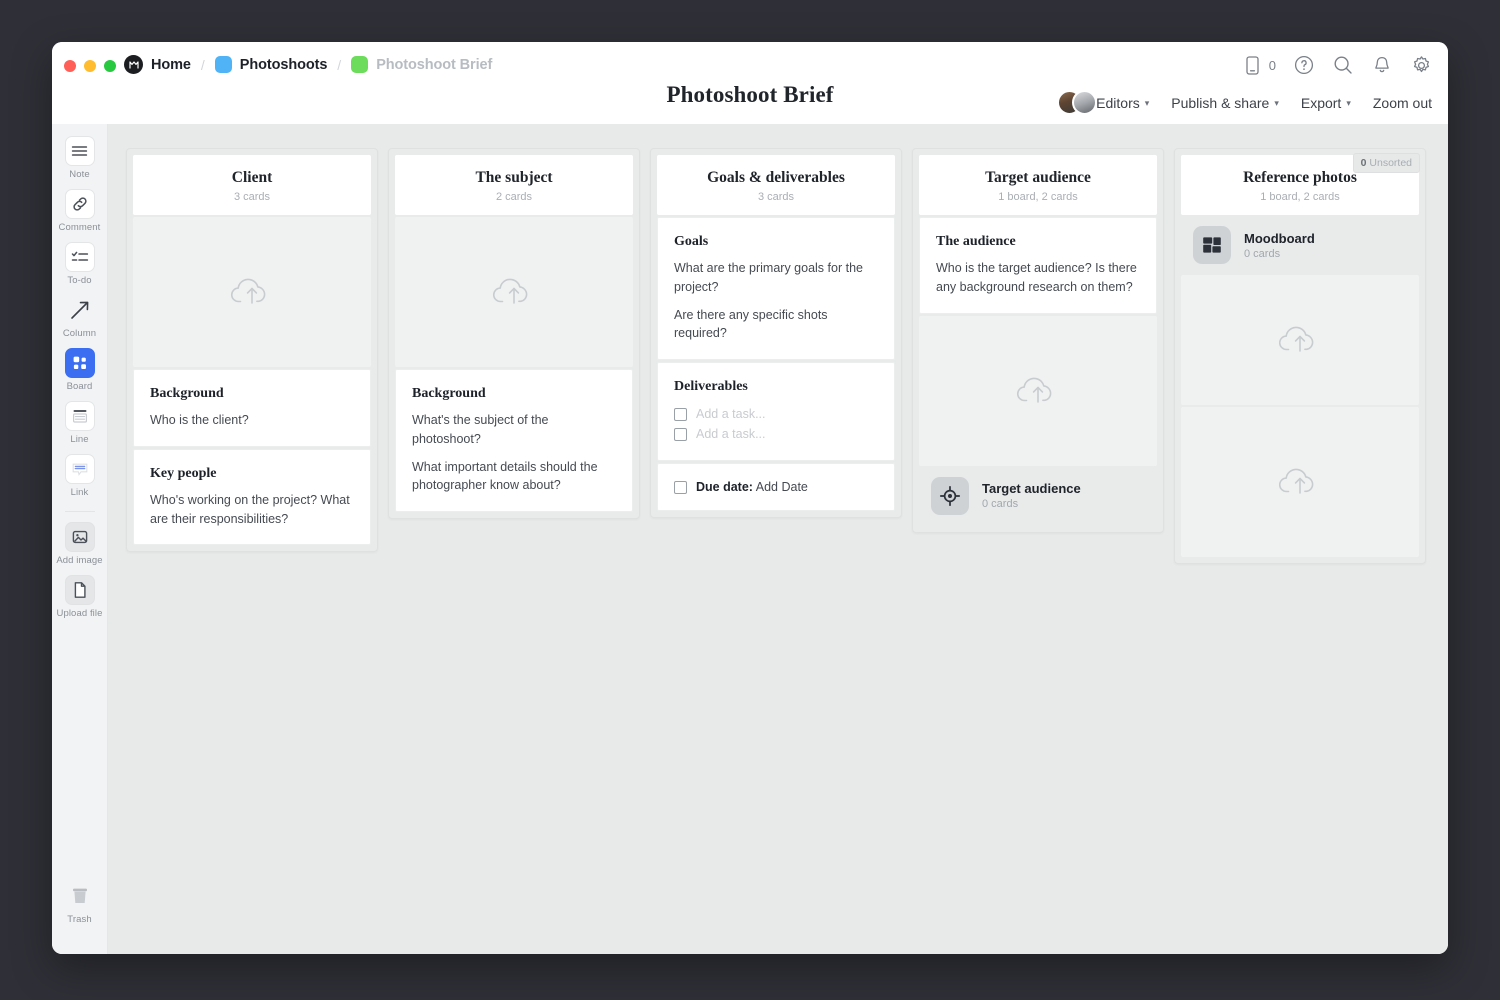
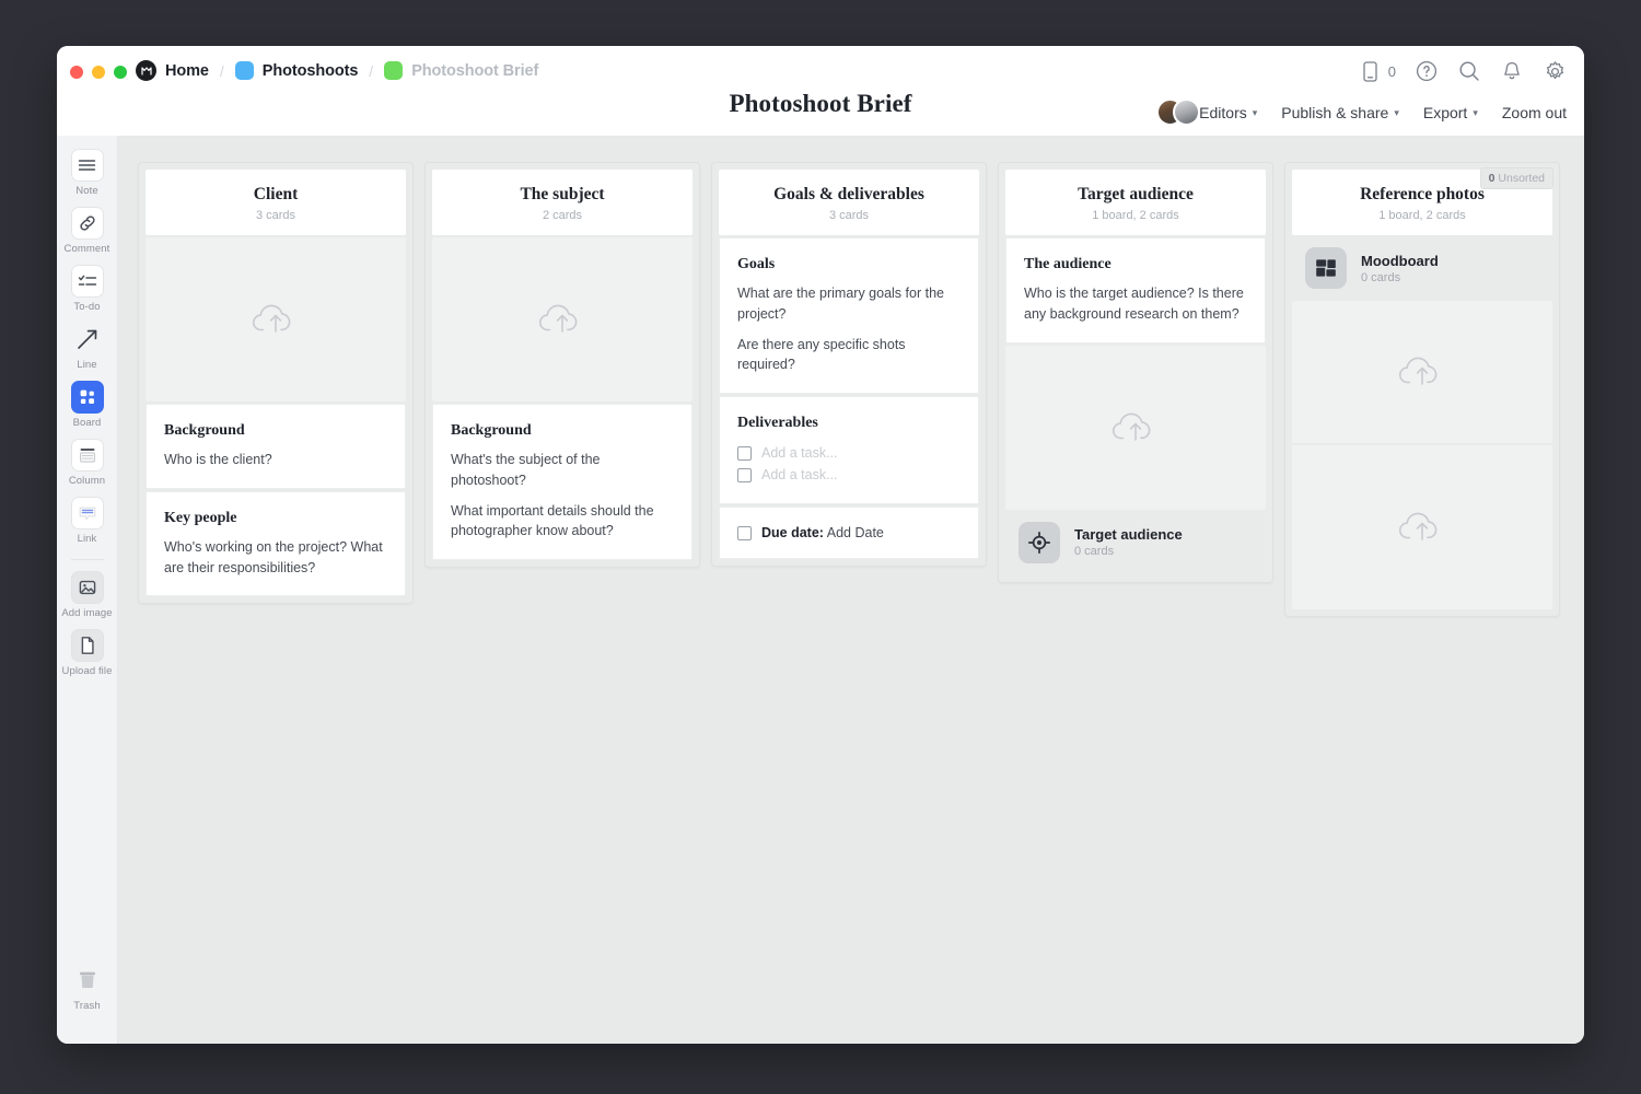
  Home
  /
  Photoshoots
  /
  Photoshoot Brief
  Photoshoot Brief
  0
  Editors
  ▾
  Publish & share
  ▾
  Export
  ▾
  Zoom out
  Note
  Comment
  To-do
- Column
+ Line
  Board
- Line
+ Column
  Link
  Add image
  Upload file
  Trash
  Client
  3 cards
  Background
  Who is the client?
  Key people
  Who's working on the project? What are their responsibilities?
  The subject
  2 cards
  Background
  What's the subject of the photoshoot?
  What important details should the photographer know about?
  Goals & deliverables
  3 cards
  Goals
  What are the primary goals for the project?
  Are there any specific shots required?
  Deliverables
  Add a task...
  Add a task...
  Due date: Add Date
  Target audience
  1 board, 2 cards
  The audience
  Who is the target audience? Is there any background research on them?
  Target audience
  0 cards
  0 Unsorted
  Reference photos
  1 board, 2 cards
  Moodboard
  0 cards
